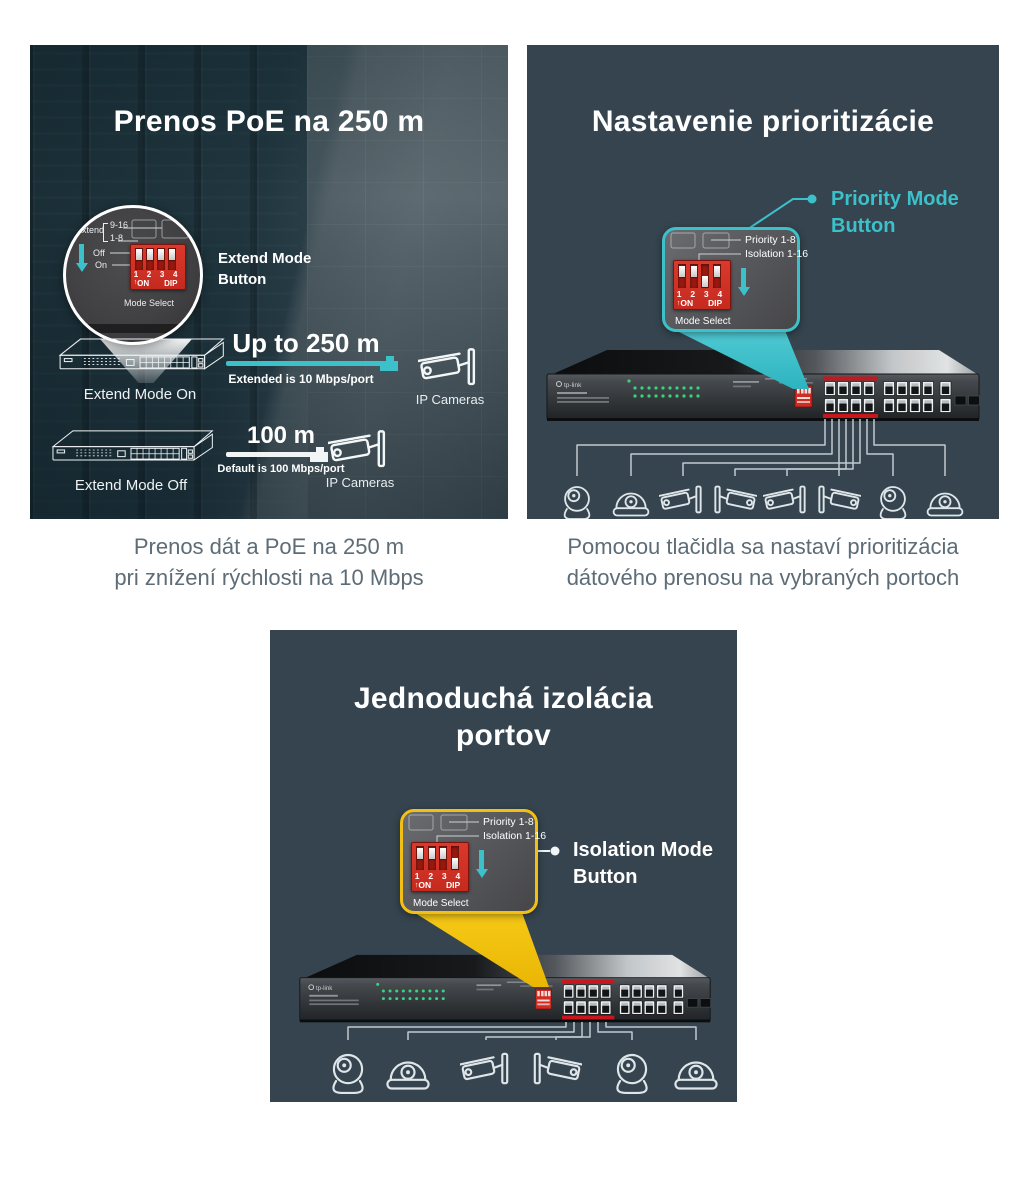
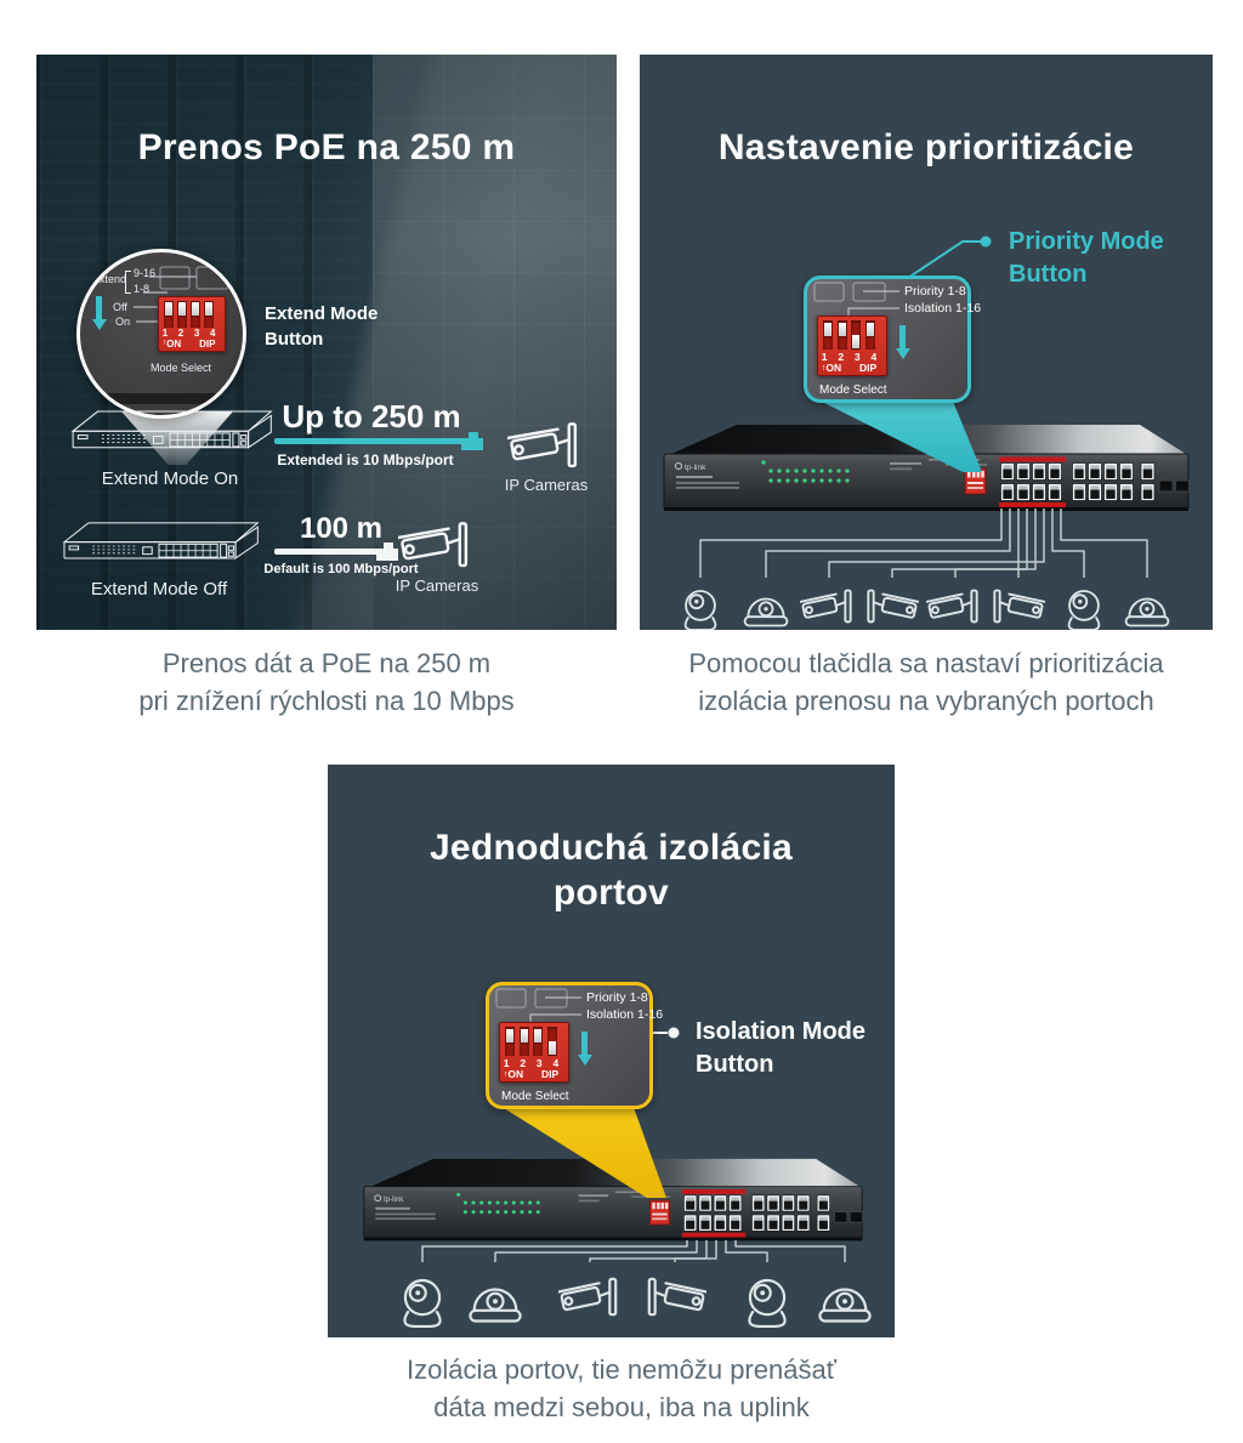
  Prenos PoE na 250 m
  Extend
  9-16
  1-8
  Off
  On
  1
  2
  3
  4
  ON
  DIP
  Mode Select
  Extend Mode
  Button
  Extend Mode On
  Up to 250 m
  Extended is 10 Mbps/port
  IP Cameras
  Extend Mode Off
  100 m
  Default is 100 Mbps/port
  IP Cameras
  Prenos dát a PoE na 250 m
  pri znížení rýchlosti na 10 Mbps
  Nastavenie prioritizácie
  Priority 1-8
  Isolation 1-16
  1
  2
  3
  4
  ↑
  ON
  DIP
  Mode Select
  Priority Mode
  Button
  Pomocou tlačidla sa nastaví prioritizácia
- dátového prenosu na vybraných portoch
+ izolácia prenosu na vybraných portoch
  Jednoduchá izolácia
  portov
  Priority 1-8
  Isolation 1-16
  1
  2
  3
  4
  ↑
  ON
  DIP
  Mode Select
  Isolation Mode
  Button
+ Izolácia portov, tie nemôžu prenášať
+ dáta medzi sebou, iba na uplink
